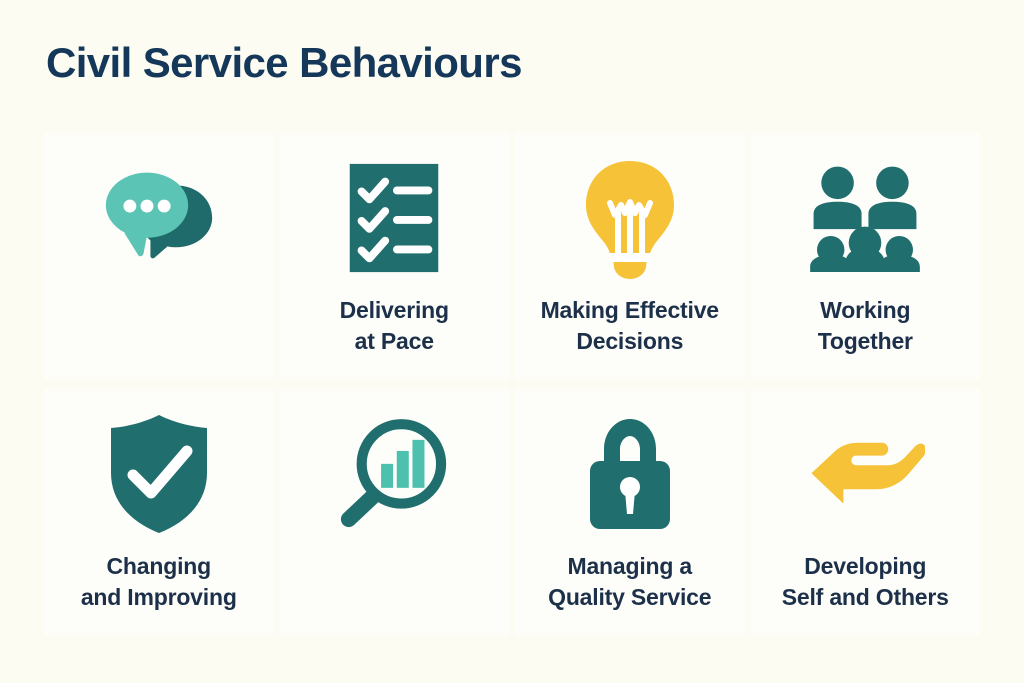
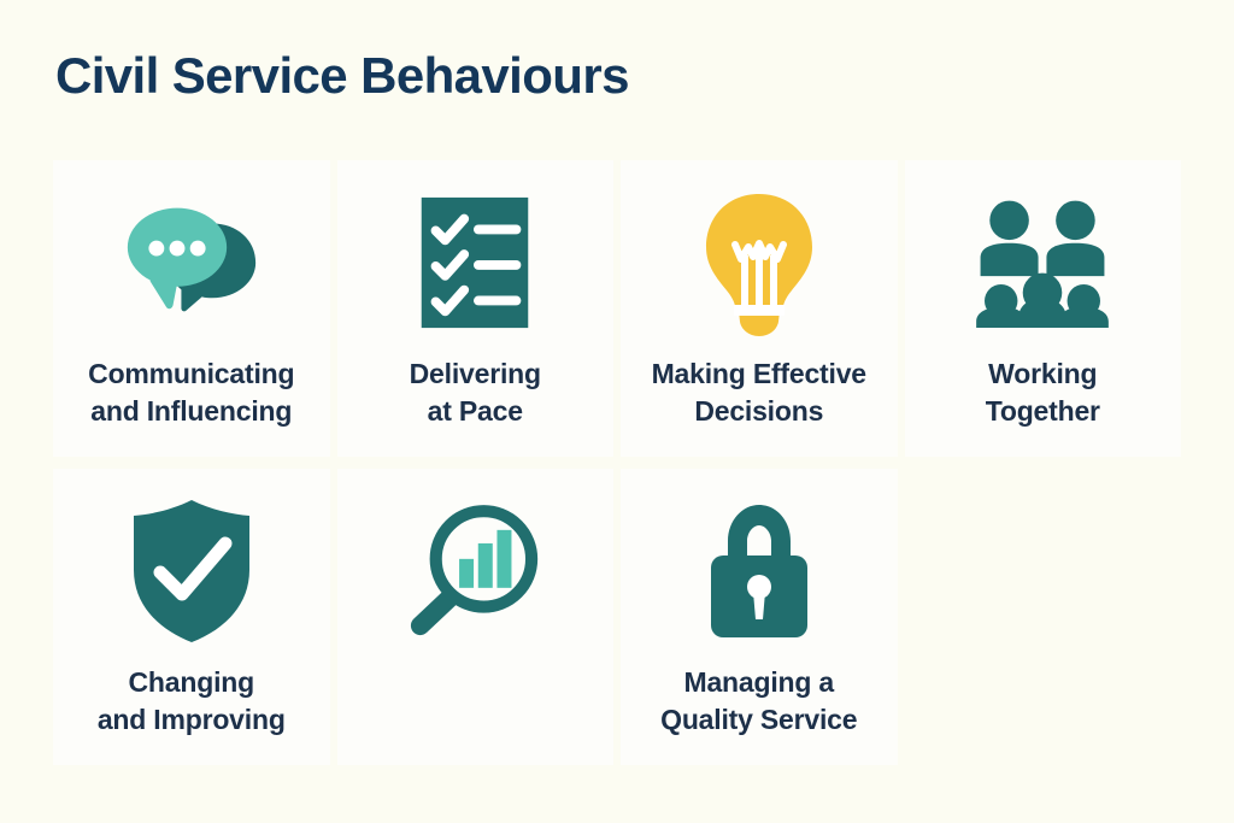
  Civil Service Behaviours
+ Communicating
+ and Influencing
  Delivering
  at Pace
  Making Effective
  Decisions
  Working
  Together
  Changing
  and Improving
  Managing a
  Quality Service
- Developing
- Self and Others
